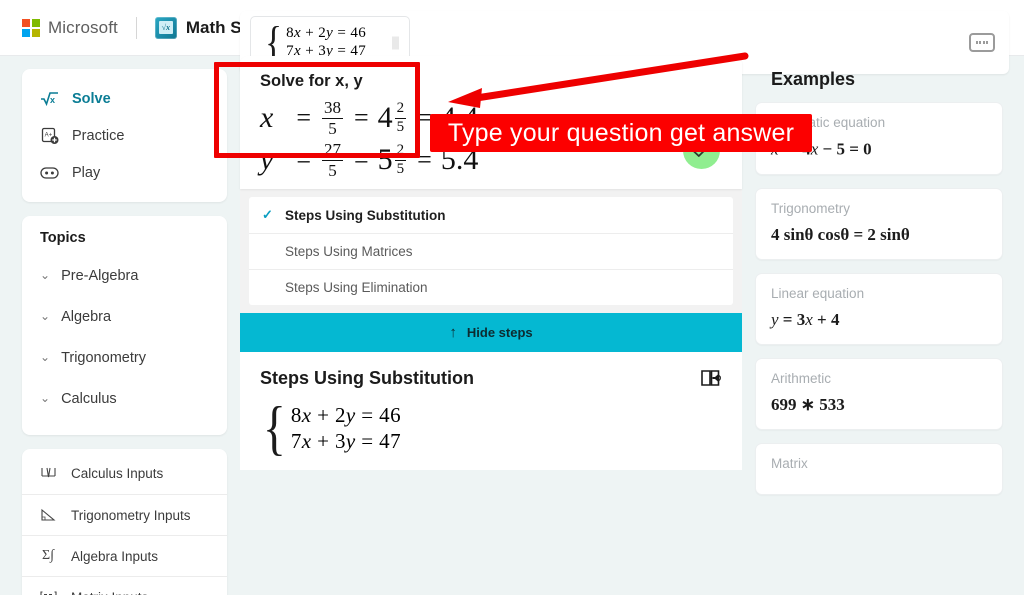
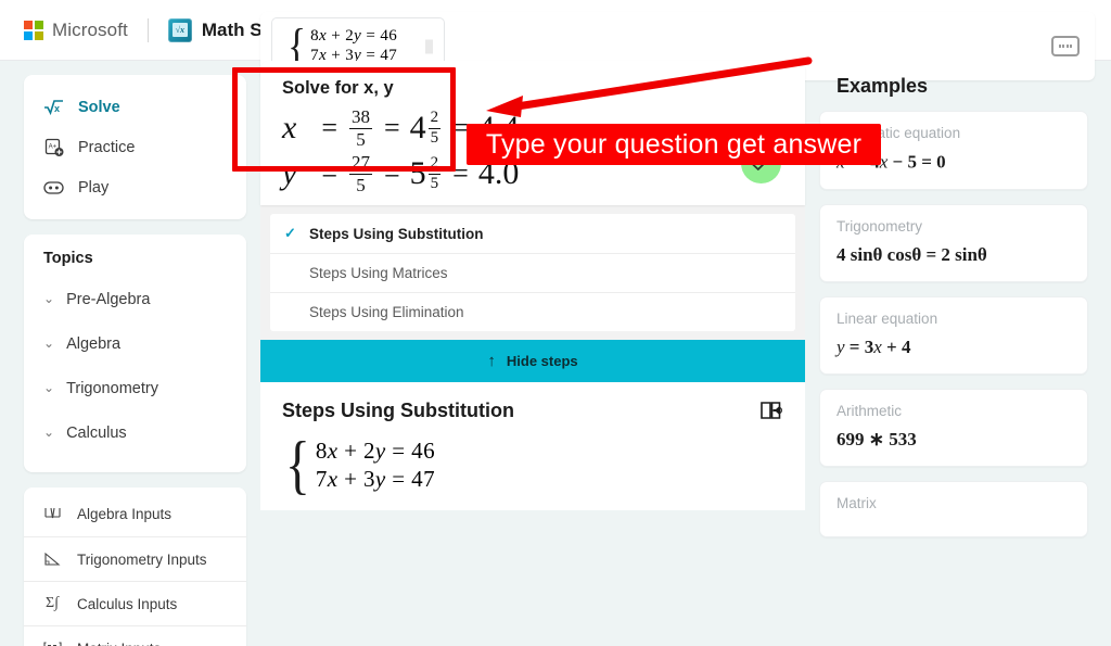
  Microsoft
  √x
  {
  8x + 2y = 46
  7x + 3y = 47
  x
  Solve
  Practice
  Play
  Topics
  ⌄
  Pre-Algebra
  ⌄
  Algebra
  ⌄
  Trigonometry
  ⌄
  Calculus
- Calculus Inputs
+ Algebra Inputs
  Trigonometry Inputs
  Σ∫
- Algebra Inputs
+ Calculus Inputs
  Solve for x, y
  x
  =
  38
  5
  =
  4
  2
  5
  =
  y
  =
  27
  5
  =
  5
  2
  5
  =
- 5.4
+ 4.0
  ✓
  Steps Using Substitution
  Steps Using Matrices
  Steps Using Elimination
  ↑
  Hide steps
  Steps Using Substitution
  {
  8x + 2y = 46
  7x + 3y = 47
  Examples
  atic equation
  Trigonometry
  4 sinθ cosθ = 2 sinθ
  Linear equation
  y = 3x + 4
  Arithmetic
  699 ∗ 533
  Matrix
  Type your question get answer
